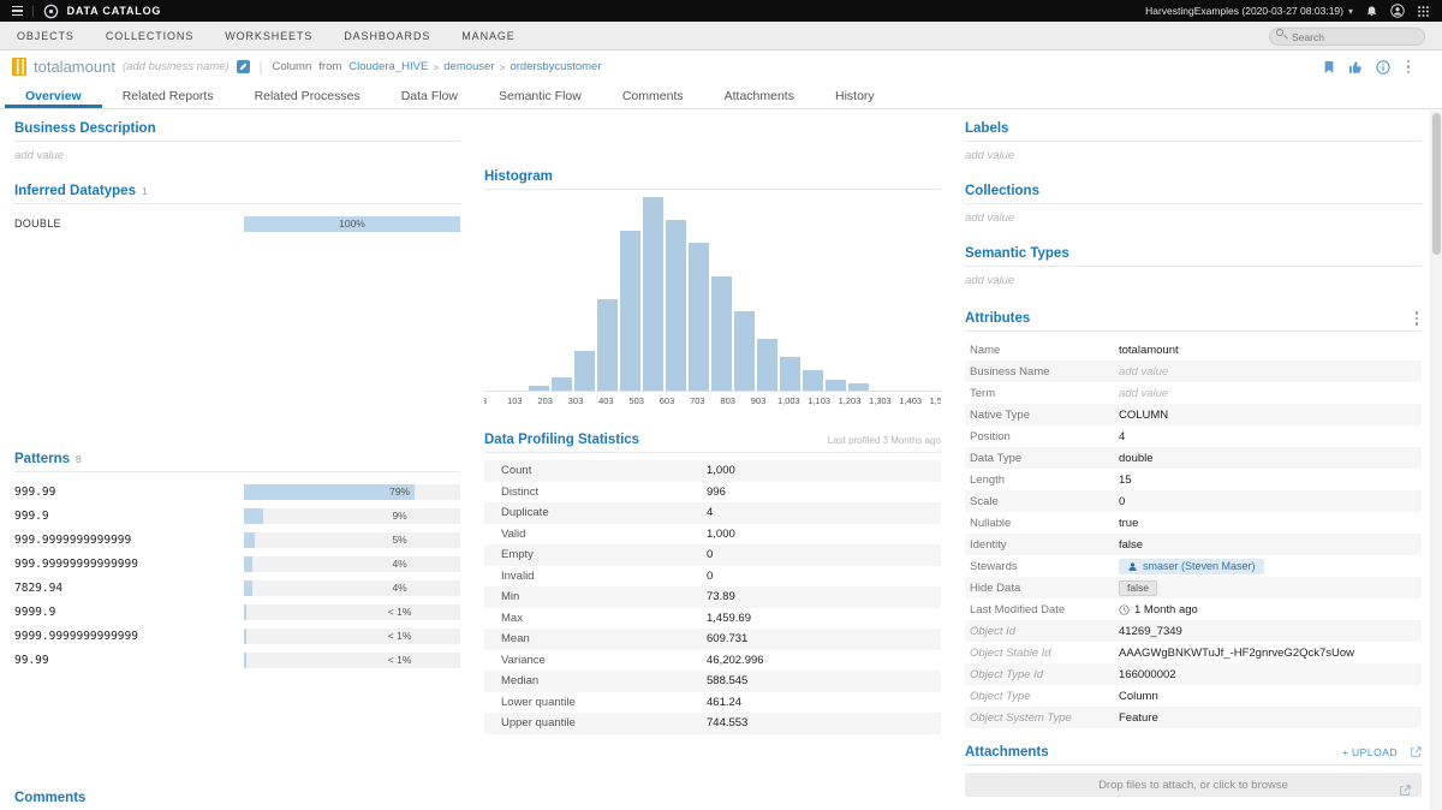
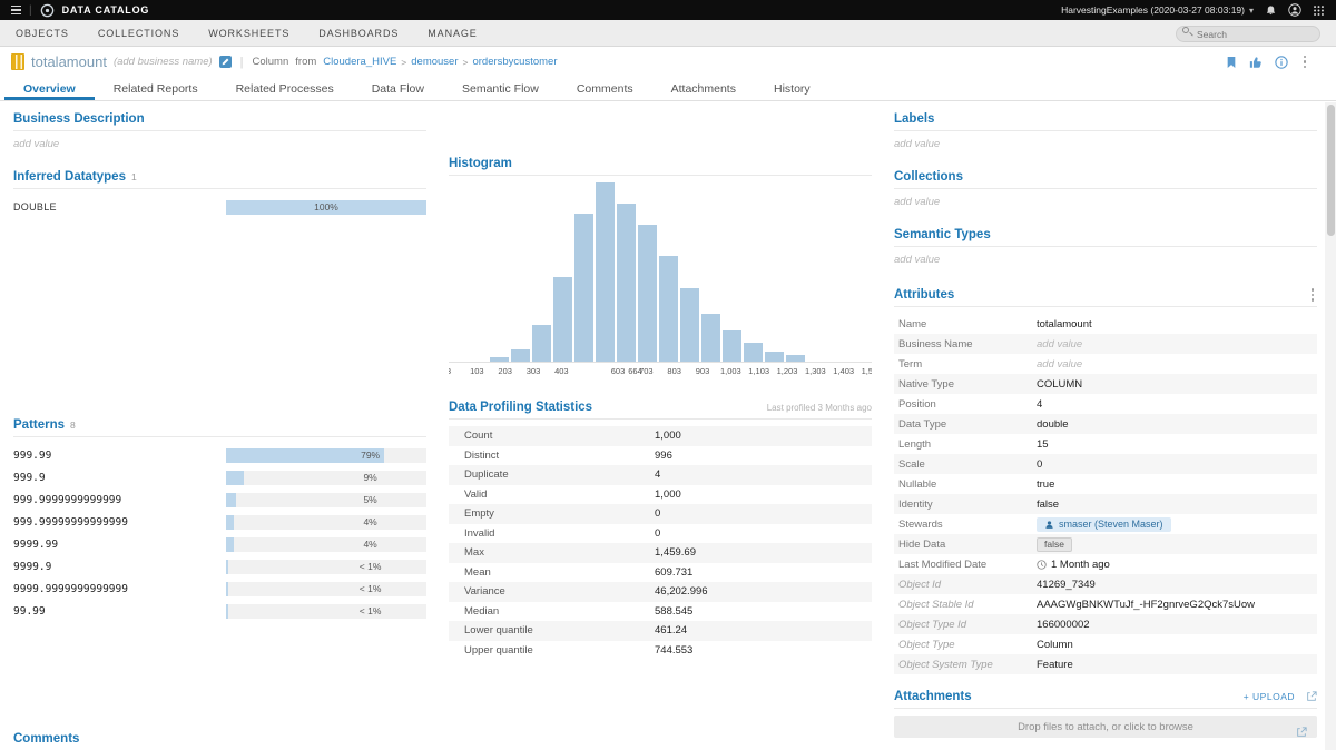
  |
  DATA CATALOG
  HarvestingExamples (2020-03-27 08:03:19)
  ▾
  OBJECTS
  COLLECTIONS
  WORKSHEETS
  DASHBOARDS
  MANAGE
  Search
  totalamount
  (add business name)
  |
  Column
  from
  Cloudera_HIVE
  >
  demouser
  >
  ordersbycustomer
  Overview
  Related Reports
  Related Processes
  Data Flow
  Semantic Flow
  Comments
  Attachments
  History
  Business Description
  add value
  Inferred Datatypes
  1
  DOUBLE
  100%
  Patterns
  8
  999.99
  79%
  999.9
  9%
  999.9999999999999
  5%
  999.99999999999999
  4%
- 7829.94
+ 9999.99
  4%
  9999.9
  < 1%
  9999.9999999999999
  < 1%
  99.99
  < 1%
  Histogram
  3
  103
  203
  303
  403
- 503
+ 664
  603
  703
  803
  903
  1,003
  1,103
  1,203
  1,303
  1,403
  Data Profiling Statistics
  Last profiled 3 Months ago
  Count
  1,000
  Distinct
  996
  Duplicate
  4
  Valid
  1,000
  Empty
  0
  Invalid
  0
- Min
- 73.89
  Max
  1,459.69
  Mean
  609.731
  Variance
  46,202.996
  Median
  588.545
  Lower quantile
  461.24
  Upper quantile
  744.553
  Labels
  add value
  Collections
  add value
  Semantic Types
  add value
  Attributes
  Name
  totalamount
  Business Name
  add value
  Term
  add value
  Native Type
  COLUMN
  Position
  4
  Data Type
  double
  Length
  15
  Scale
  0
  Nullable
  true
  Identity
  false
  Stewards
  smaser (Steven Maser)
  Hide Data
  false
  Last Modified Date
  1 Month ago
  Object Id
  41269_7349
  Object Stable Id
  AAAGWgBNKWTuJf_-HF2gnrveG2Qck7sUow
  Object Type Id
  166000002
  Object Type
  Column
  Object System Type
  Feature
  Attachments
  + UPLOAD
  Drop files to attach, or click to browse
  Comments
